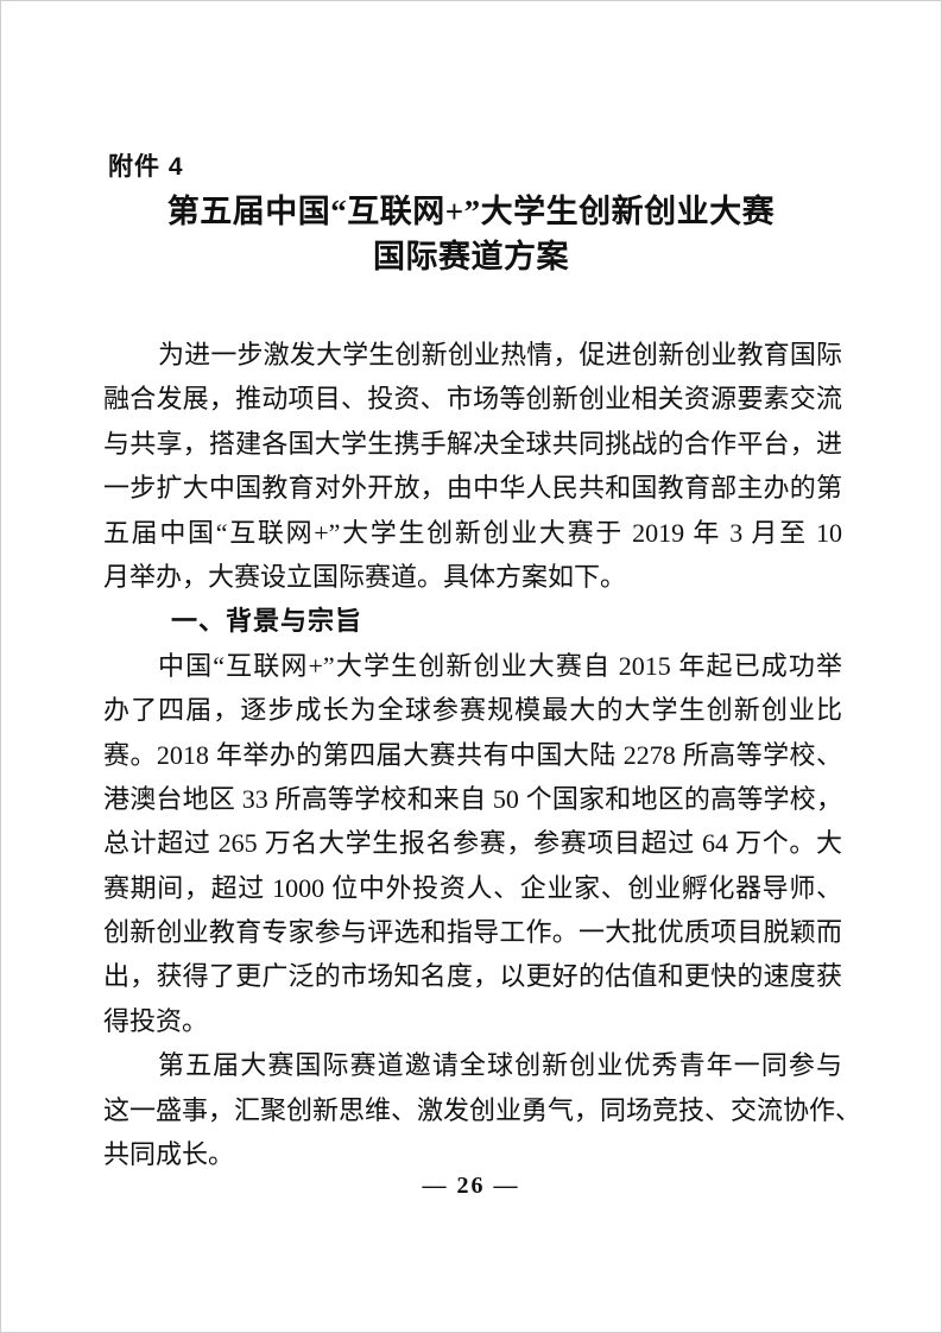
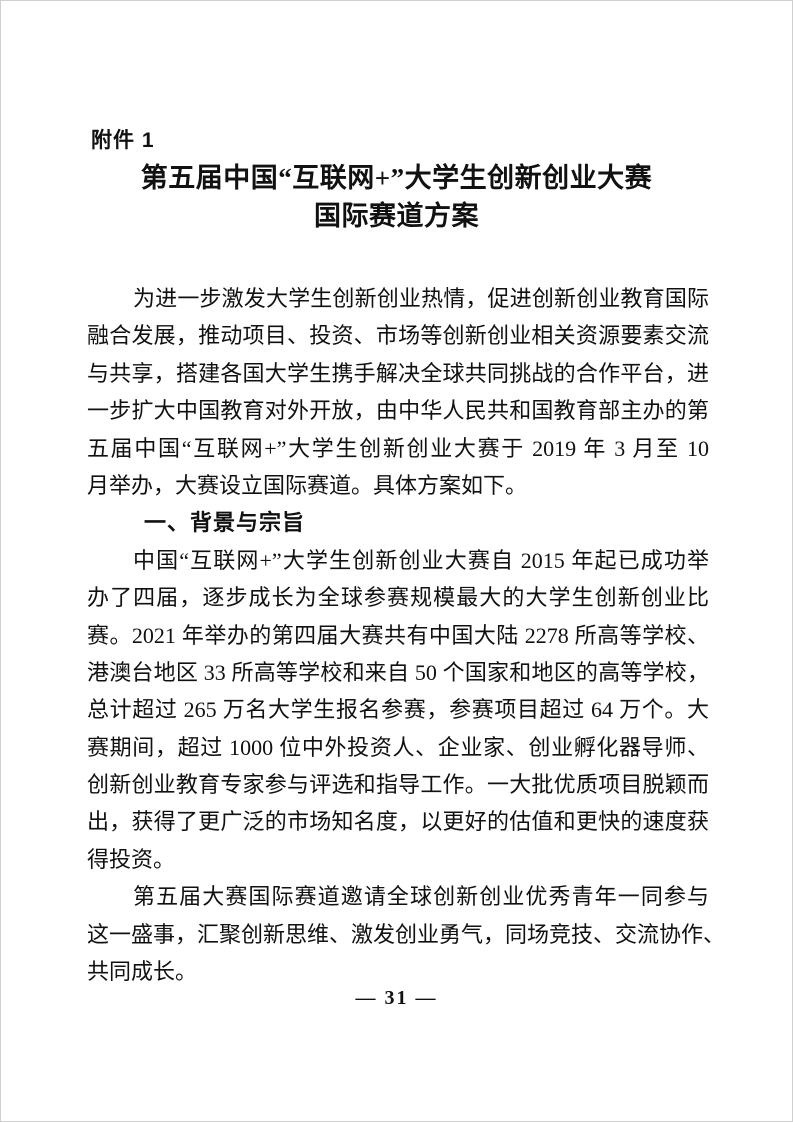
- 附件 4
+ 附件 1
  第五届中国“互联网+”大学生创新创业大赛
  国际赛道方案
  为进一步激发大学生创新创业热情，促进创新创业教育国际
  融合发展，推动项目、投资、市场等创新创业相关资源要素交流
  与共享，搭建各国大学生携手解决全球共同挑战的合作平台，进
  一步扩大中国教育对外开放，由中华人民共和国教育部主办的第
  五届中国“互联网+”大学生创新创业大赛于 2019 年 3 月至 10
  月举办，大赛设立国际赛道。具体方案如下。
  一、背景与宗旨
  中国“互联网+”大学生创新创业大赛自 2015 年起已成功举
  办了四届，逐步成长为全球参赛规模最大的大学生创新创业比
- 赛。2018 年举办的第四届大赛共有中国大陆 2278 所高等学校、
+ 赛。2021 年举办的第四届大赛共有中国大陆 2278 所高等学校、
  港澳台地区 33 所高等学校和来自 50 个国家和地区的高等学校，
  总计超过 265 万名大学生报名参赛，参赛项目超过 64 万个。大
  赛期间，超过 1000 位中外投资人、企业家、创业孵化器导师、
  创新创业教育专家参与评选和指导工作。一大批优质项目脱颖而
  出，获得了更广泛的市场知名度，以更好的估值和更快的速度获
  得投资。
  第五届大赛国际赛道邀请全球创新创业优秀青年一同参与
  这一盛事，汇聚创新思维、激发创业勇气，同场竞技、交流协作、
  共同成长。
- — 26 —
+ — 31 —
